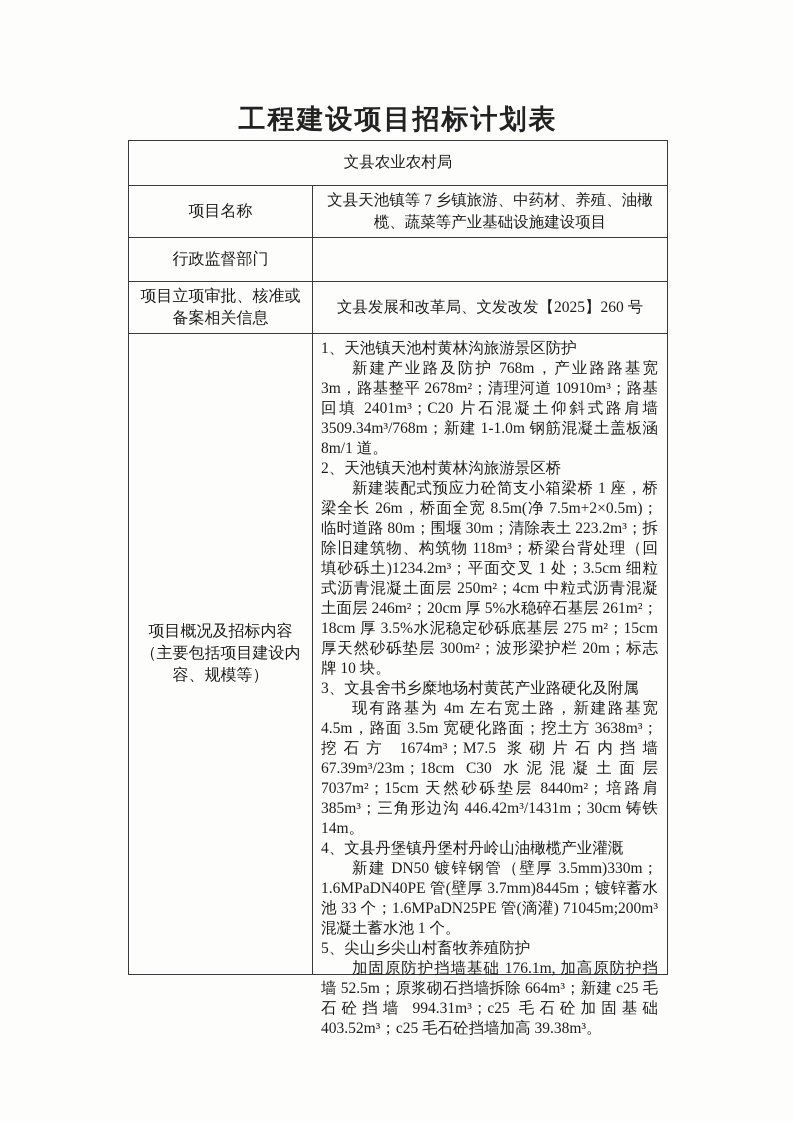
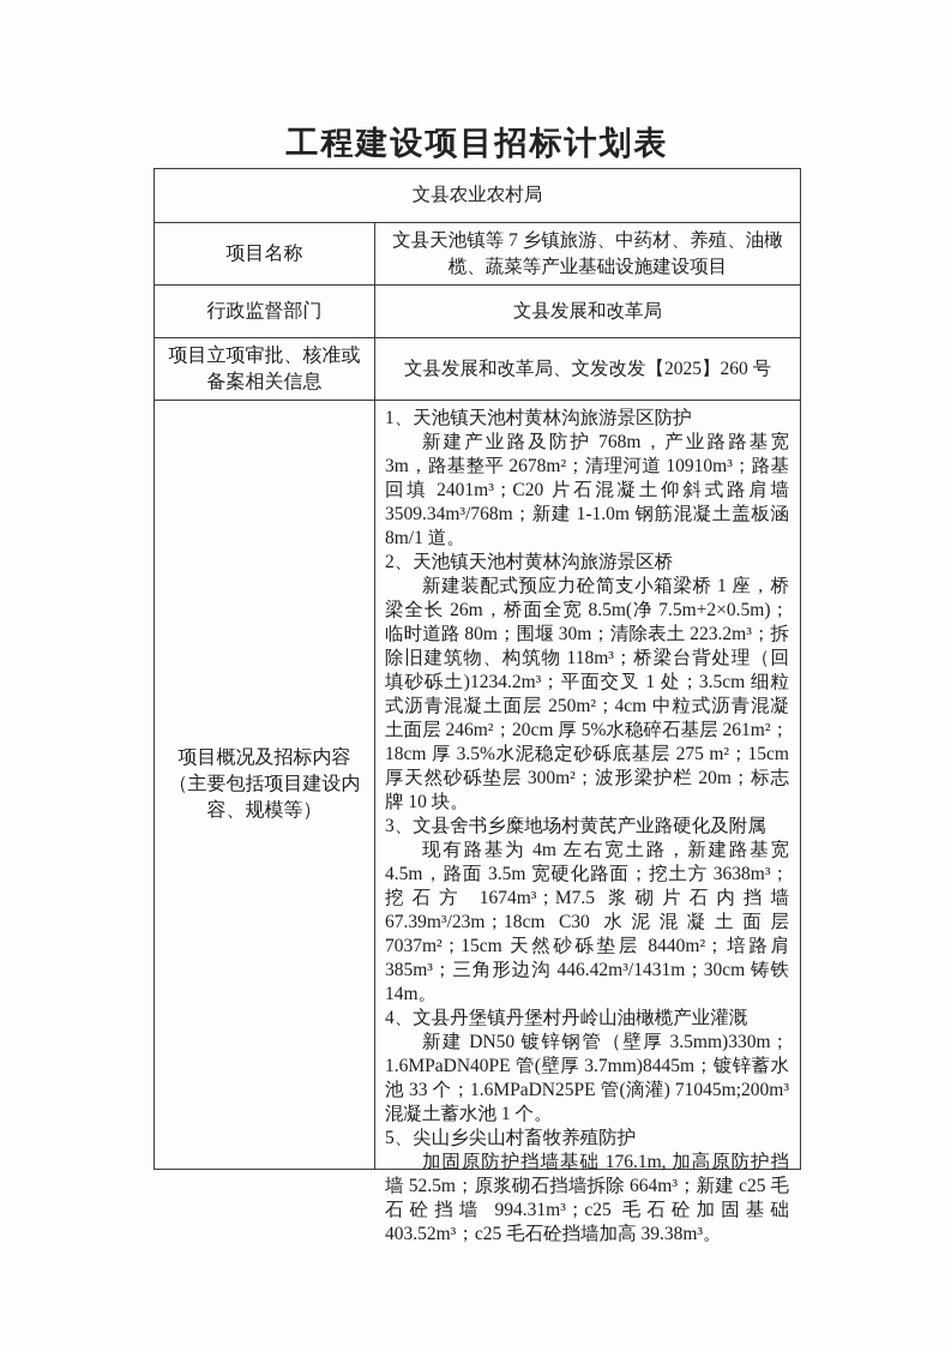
  工程建设项目招标计划表
  文县农业农村局
  项目名称
  文县天池镇等 7 乡镇旅游、中药材、养殖、油橄榄、蔬菜等产业基础设施建设项目
  行政监督部门
+ 文县发展和改革局
  项目立项审批、核准或备案相关信息
  文县发展和改革局、文发改发【2025】260 号
  项目概况及招标内容（主要包括项目建设内容、规模等）
  1、天池镇天池村黄林沟旅游景区防护
  新建产业路及防护 768m，产业路路基宽 3m，路基整平 2678m²；清理河道 10910m³；路基回填 2401m³；C20 片石混凝土仰斜式路肩墙 3509.34m³/768m；新建 1-1.0m 钢筋混凝土盖板涵 8m/1 道。
  2、天池镇天池村黄林沟旅游景区桥
  新建装配式预应力砼简支小箱梁桥 1 座，桥梁全长 26m，桥面全宽 8.5m(净 7.5m+2×0.5m)；临时道路 80m；围堰 30m；清除表土 223.2m³；拆除旧建筑物、构筑物 118m³；桥梁台背处理（回填砂砾土)1234.2m³；平面交叉 1 处；3.5cm 细粒式沥青混凝土面层 250m²；4cm 中粒式沥青混凝土面层 246m²；20cm 厚 5%水稳碎石基层 261m²；18cm 厚 3.5%水泥稳定砂砾底基层 275 m²；15cm 厚天然砂砾垫层 300m²；波形梁护栏 20m；标志牌 10 块。
  3、文县舍书乡糜地场村黄芪产业路硬化及附属
  现有路基为 4m 左右宽土路，新建路基宽 4.5m，路面 3.5m 宽硬化路面；挖土方 3638m³；挖石方 1674m³；M7.5 浆砌片石内挡墙 67.39m³/23m；18cm C30 水泥混凝土面层 7037m²；15cm 天然砂砾垫层 8440m²；培路肩 385m³；三角形边沟 446.42m³/1431m；30cm 铸铁 14m。
  4、文县丹堡镇丹堡村丹岭山油橄榄产业灌溉
  新建 DN50 镀锌钢管（壁厚 3.5mm)330m；1.6MPaDN40PE 管(壁厚 3.7mm)8445m；镀锌蓄水池 33 个；1.6MPaDN25PE 管(滴灌) 71045m;200m³ 混凝土蓄水池 1 个。
  5、尖山乡尖山村畜牧养殖防护
  加固原防护挡墙基础 176.1m, 加高原防护挡墙 52.5m；原浆砌石挡墙拆除 664m³；新建 c25 毛石砼挡墙 994.31m³；c25 毛石砼加固基础 403.52m³；c25 毛石砼挡墙加高 39.38m³。
